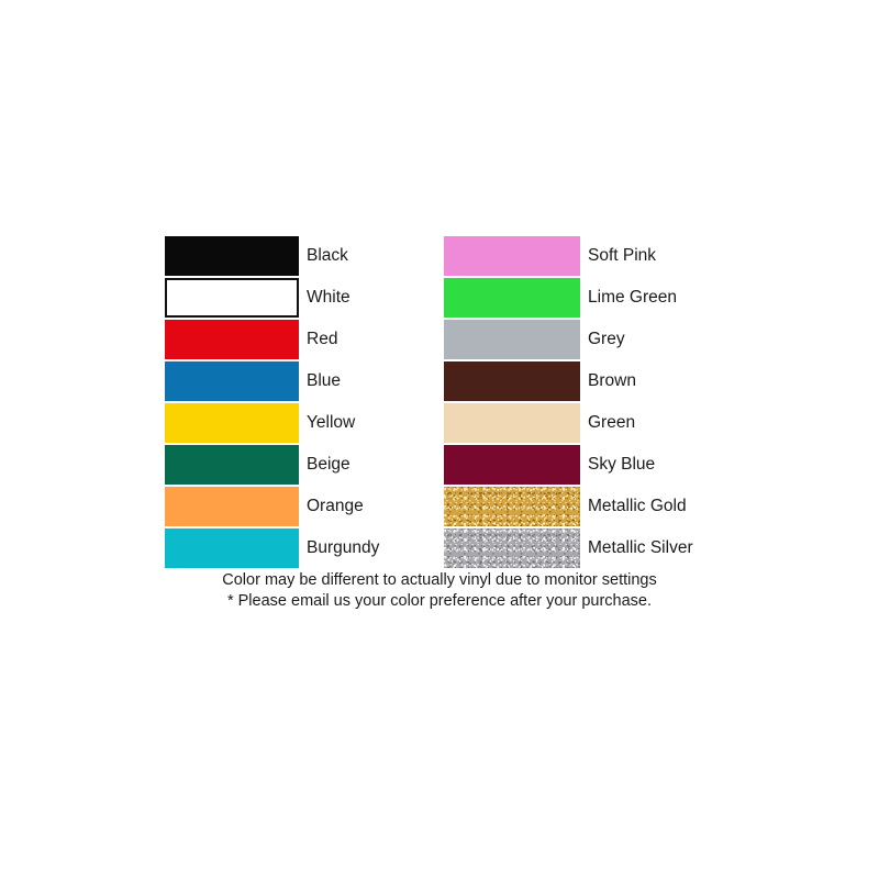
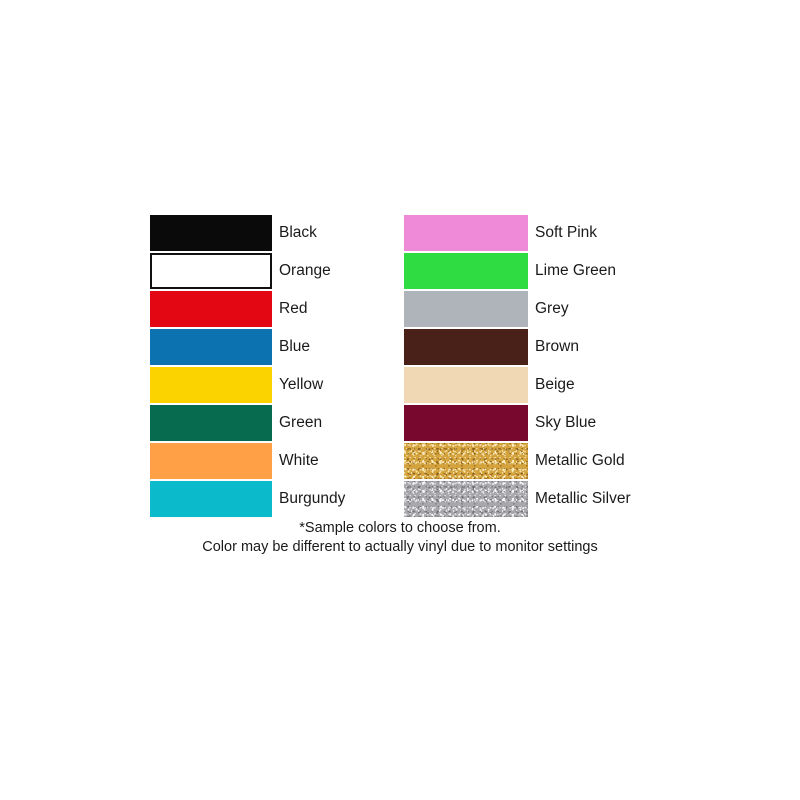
  Black
- White
+ Orange
  Red
  Blue
  Yellow
- Beige
+ Green
- Orange
+ White
  Burgundy
  Soft Pink
  Lime Green
  Grey
  Brown
- Green
+ Beige
  Sky Blue
  Metallic Gold
  Metallic Silver
+ *Sample colors to choose from.
  Color may be different to actually vinyl due to monitor settings
- * Please email us your color preference after your purchase.
